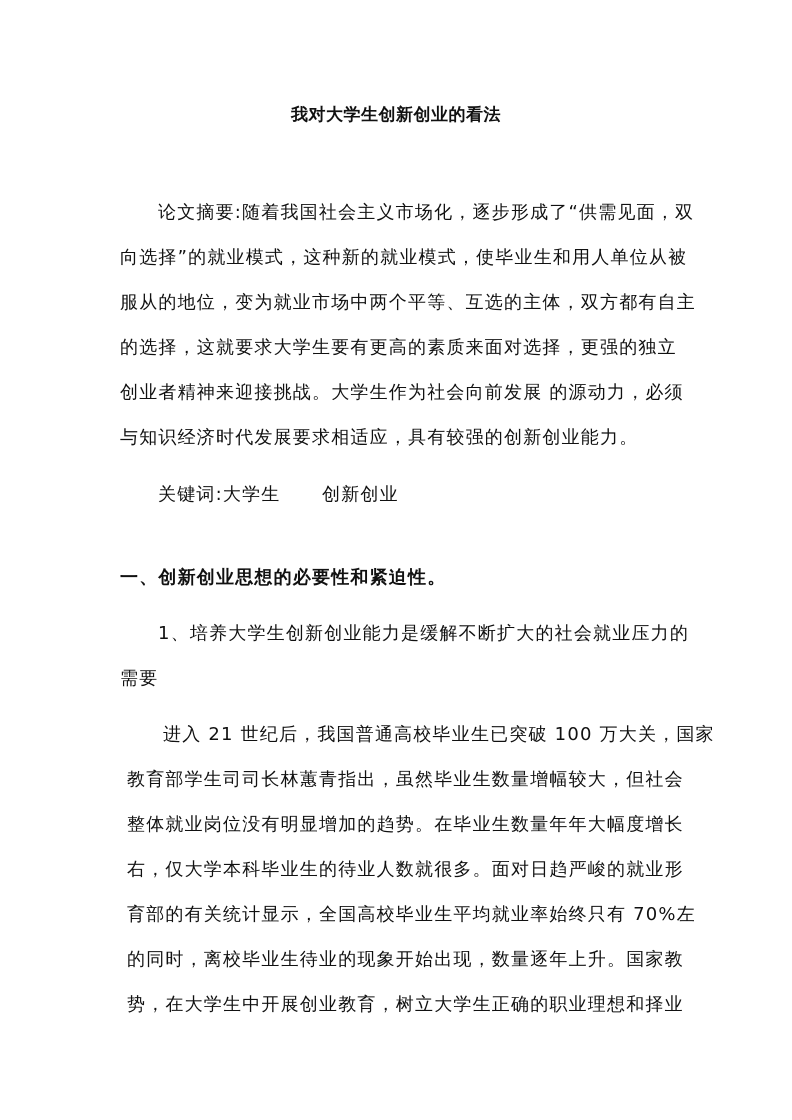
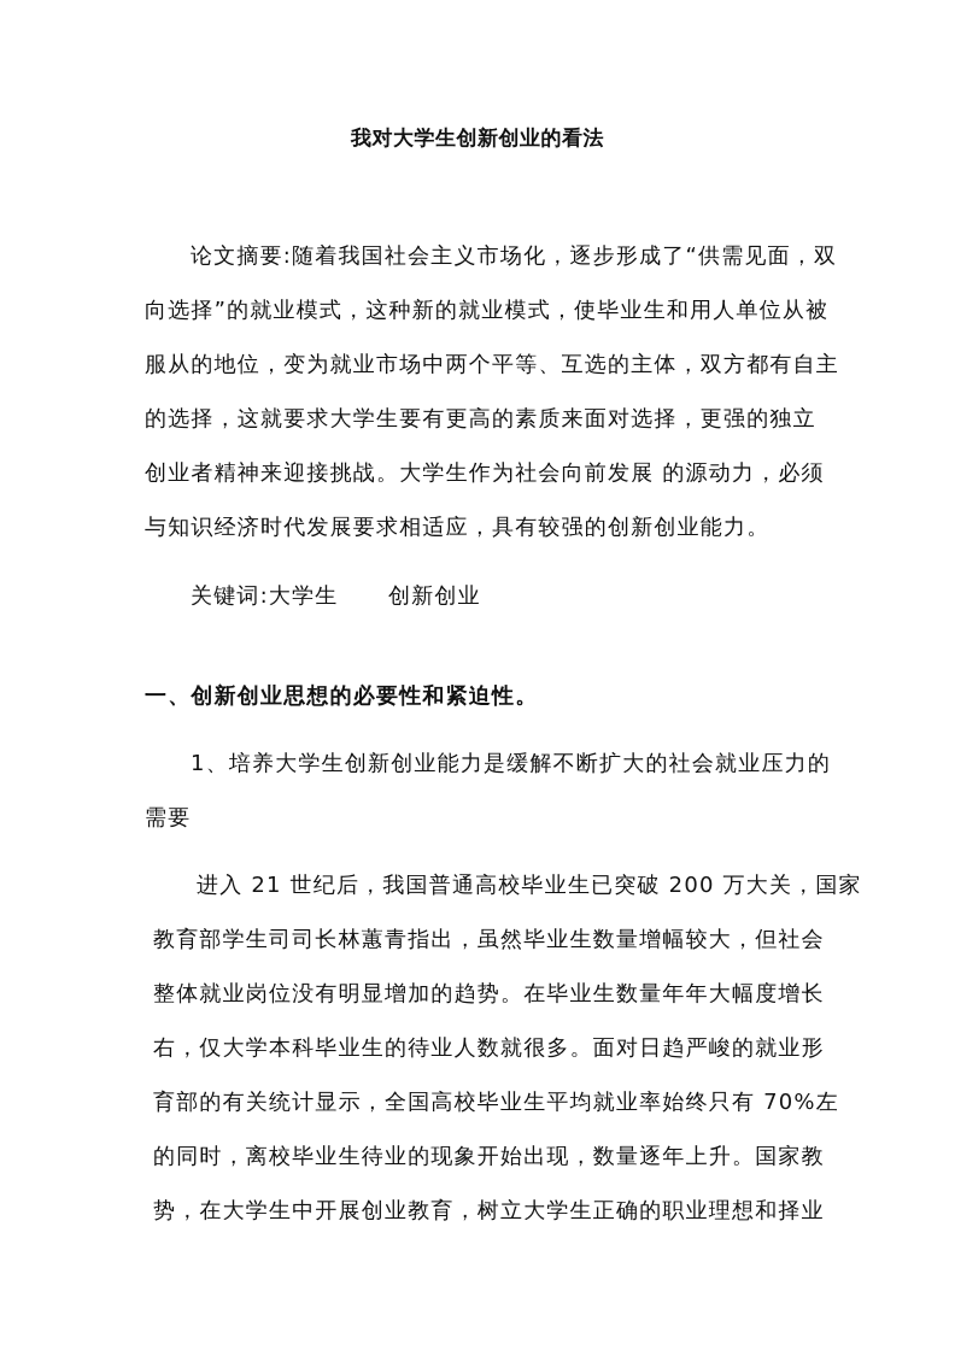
  我对大学生创新创业的看法
  论文摘要:随着我国社会主义市场化，逐步形成了“供需见面，双
  向选择”的就业模式，这种新的就业模式，使毕业生和用人单位从被
  服从的地位，变为就业市场中两个平等、互选的主体，双方都有自主
  的选择，这就要求大学生要有更高的素质来面对选择，更强的独立
  创业者精神来迎接挑战。大学生作为社会向前发展 的源动力，必须
  与知识经济时代发展要求相适应，具有较强的创新创业能力。
  关键词:大学生 创新创业
  一、创新创业思想的必要性和紧迫性。
  1、培养大学生创新创业能力是缓解不断扩大的社会就业压力的
  需要
- 进入 21 世纪后，我国普通高校毕业生已突破 100 万大关，国家
+ 进入 21 世纪后，我国普通高校毕业生已突破 200 万大关，国家
  教育部学生司司长林蕙青指出，虽然毕业生数量增幅较大，但社会
  整体就业岗位没有明显增加的趋势。在毕业生数量年年大幅度增长
  右，仅大学本科毕业生的待业人数就很多。面对日趋严峻的就业形
  育部的有关统计显示，全国高校毕业生平均就业率始终只有 70%左
  的同时，离校毕业生待业的现象开始出现，数量逐年上升。国家教
  势，在大学生中开展创业教育，树立大学生正确的职业理想和择业
